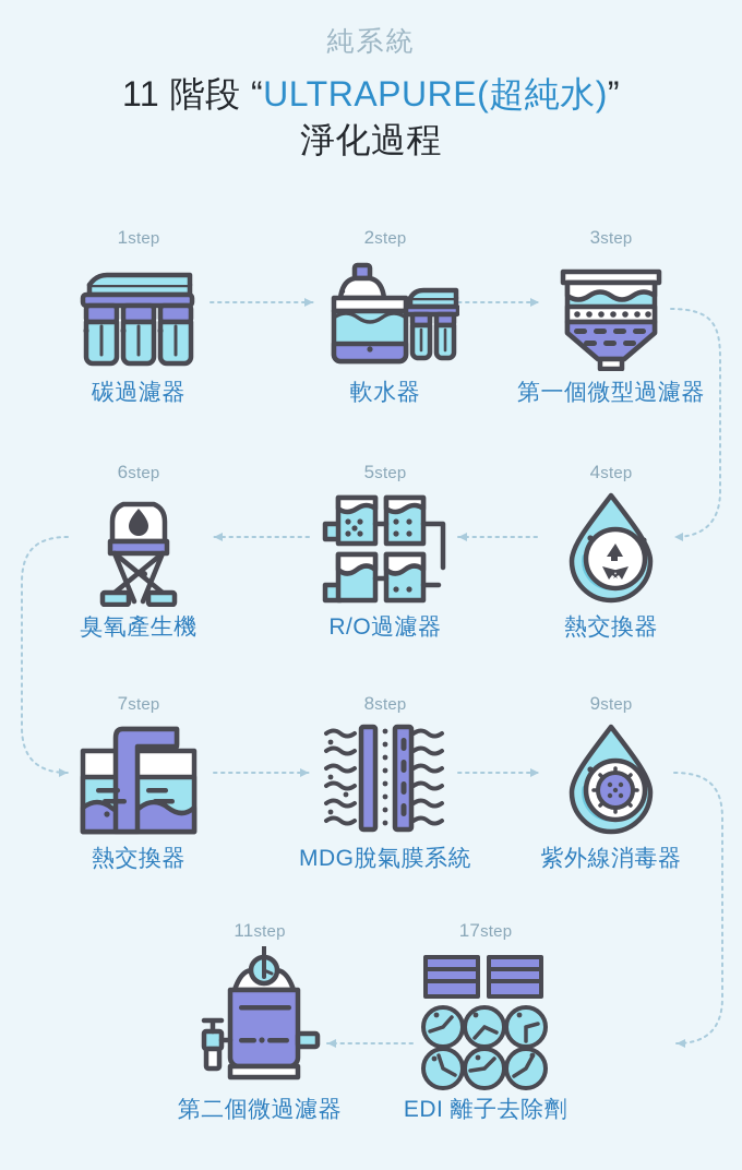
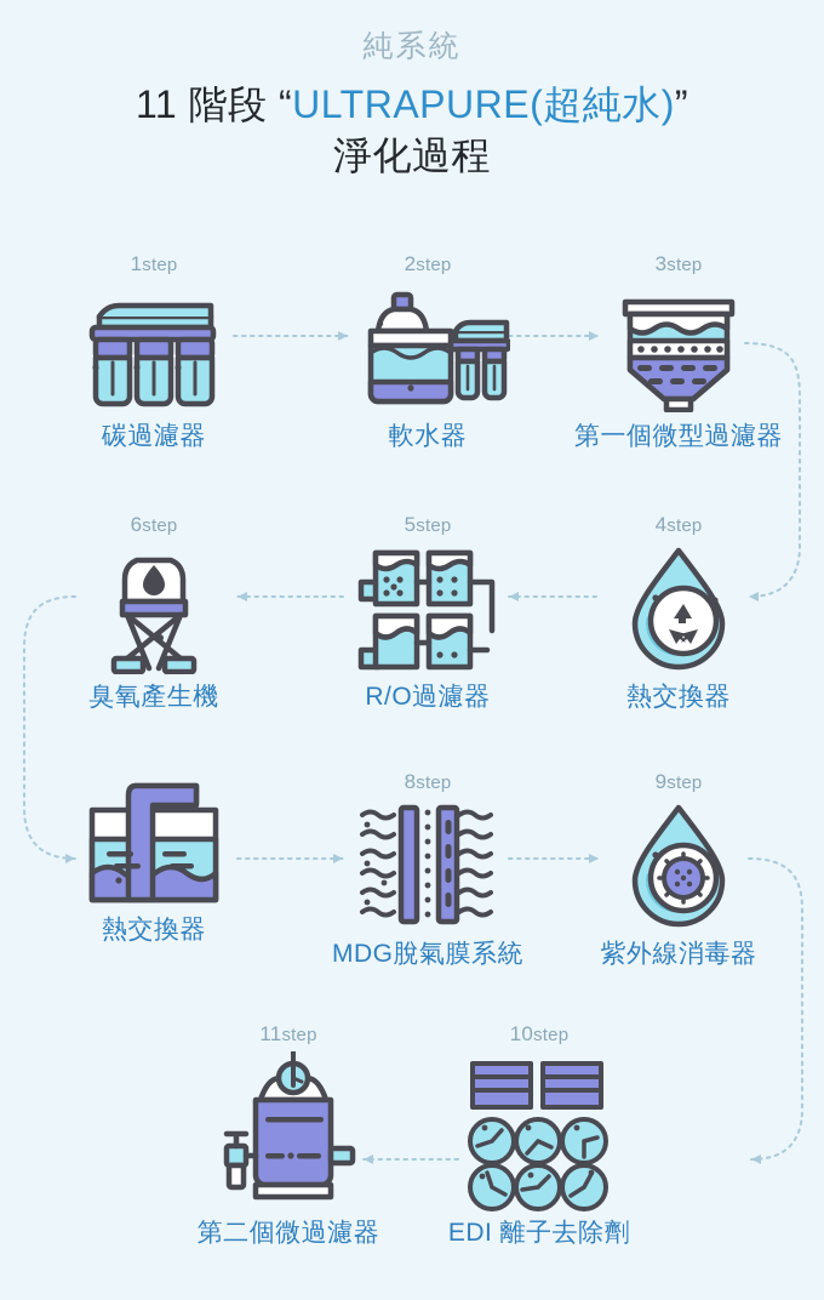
  純系統
  11 階段 “ULTRAPURE(超純水)”
  淨化過程
  1step
  碳過濾器
  2step
  軟水器
  3step
  第一個微型過濾器
  6step
  臭氧產生機
  5step
  R/O過濾器
  4step
  熱交換器
- 7step
  熱交換器
  8step
  MDG脫氣膜系統
  9step
  紫外線消毒器
  11step
  第二個微過濾器
- 17step
+ 10step
  EDI 離子去除劑
